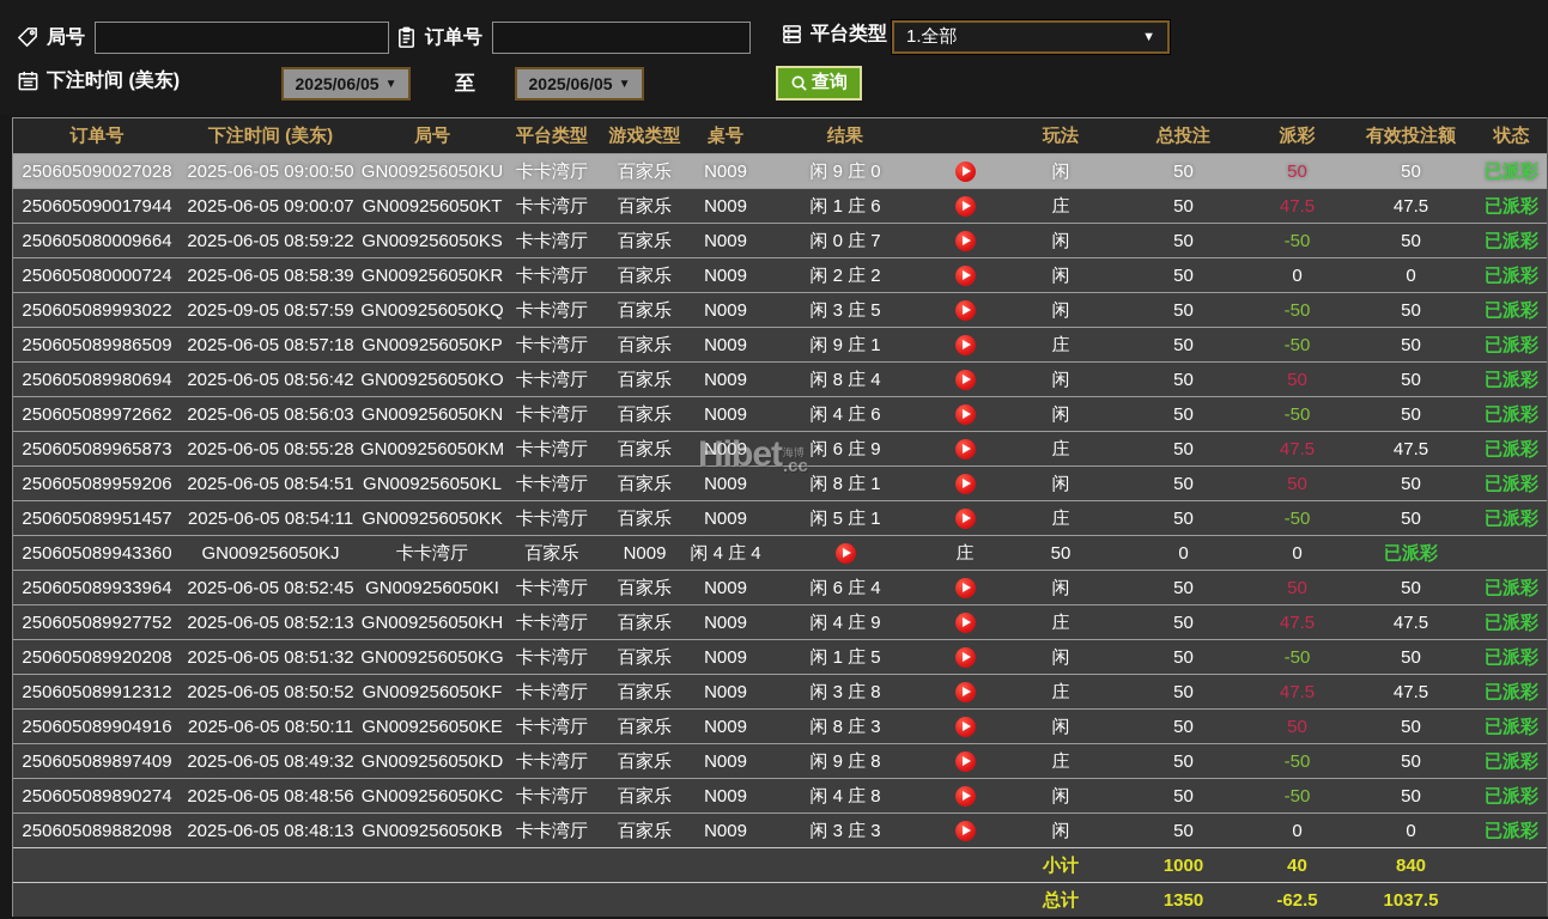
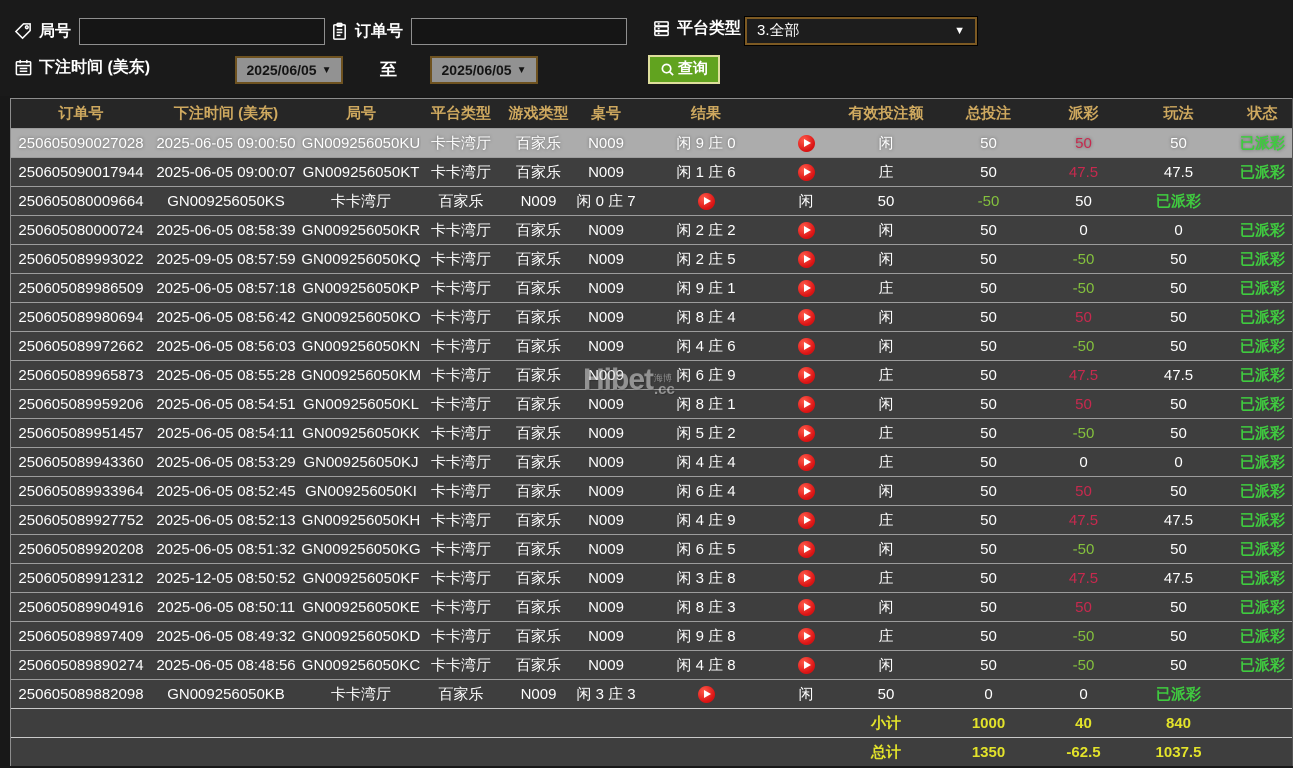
  局号
  订单号
  平台类型
- 1.全部
+ 3.全部
  ▼
  下注时间 (美东)
  2025/06/05
  ▼
  至
  2025/06/05
  ▼
  查询
  订单号
  下注时间 (美东)
  局号
  平台类型
  游戏类型
  桌号
  结果
- 玩法
+ 有效投注额
  总投注
  派彩
- 有效投注额
+ 玩法
  状态
  250605090027028
  2025-06-05 09:00:50
  GN009256050KU
  卡卡湾厅
  百家乐
  N009
  闲 9 庄 0
  闲
  50
  50
  50
  已派彩
  250605090017944
  2025-06-05 09:00:07
  GN009256050KT
  卡卡湾厅
  百家乐
  N009
  闲 1 庄 6
  庄
  50
  47.5
  47.5
  已派彩
  250605080009664
- 2025-06-05 08:59:22
  GN009256050KS
  卡卡湾厅
  百家乐
  N009
  闲 0 庄 7
  闲
  50
  -50
  50
  已派彩
  250605080000724
  2025-06-05 08:58:39
  GN009256050KR
  卡卡湾厅
  百家乐
  N009
  闲 2 庄 2
  闲
  50
  0
  0
  已派彩
  250605089993022
  2025-09-05 08:57:59
  GN009256050KQ
  卡卡湾厅
  百家乐
  N009
- 闲 3 庄 5
+ 闲 2 庄 5
  闲
  50
  -50
  50
  已派彩
  250605089986509
  2025-06-05 08:57:18
  GN009256050KP
  卡卡湾厅
  百家乐
  N009
  闲 9 庄 1
  庄
  50
  -50
  50
  已派彩
  250605089980694
  2025-06-05 08:56:42
  GN009256050KO
  卡卡湾厅
  百家乐
  N009
  闲 8 庄 4
  闲
  50
  50
  50
  已派彩
  250605089972662
  2025-06-05 08:56:03
  GN009256050KN
  卡卡湾厅
  百家乐
  N009
  闲 4 庄 6
  闲
  50
  -50
  50
  已派彩
  250605089965873
  2025-06-05 08:55:28
  GN009256050KM
  卡卡湾厅
  百家乐
  N009
  闲 6 庄 9
  庄
  50
  47.5
  47.5
  已派彩
  250605089959206
  2025-06-05 08:54:51
  GN009256050KL
  卡卡湾厅
  百家乐
  N009
  闲 8 庄 1
  闲
  50
  50
  50
  已派彩
  250605089951457
  2025-06-05 08:54:11
  GN009256050KK
  卡卡湾厅
  百家乐
  N009
- 闲 5 庄 1
+ 闲 5 庄 2
  庄
  50
  -50
  50
  已派彩
  250605089943360
+ 2025-06-05 08:53:29
  GN009256050KJ
  卡卡湾厅
  百家乐
  N009
  闲 4 庄 4
  庄
  50
  0
  0
  已派彩
  250605089933964
  2025-06-05 08:52:45
  GN009256050KI
  卡卡湾厅
  百家乐
  N009
  闲 6 庄 4
  闲
  50
  50
  50
  已派彩
  250605089927752
  2025-06-05 08:52:13
  GN009256050KH
  卡卡湾厅
  百家乐
  N009
  闲 4 庄 9
  庄
  50
  47.5
  47.5
  已派彩
  250605089920208
  2025-06-05 08:51:32
  GN009256050KG
  卡卡湾厅
  百家乐
  N009
- 闲 1 庄 5
+ 闲 6 庄 5
  闲
  50
  -50
  50
  已派彩
  250605089912312
- 2025-06-05 08:50:52
+ 2025-12-05 08:50:52
  GN009256050KF
  卡卡湾厅
  百家乐
  N009
  闲 3 庄 8
  庄
  50
  47.5
  47.5
  已派彩
  250605089904916
  2025-06-05 08:50:11
  GN009256050KE
  卡卡湾厅
  百家乐
  N009
  闲 8 庄 3
  闲
  50
  50
  50
  已派彩
  250605089897409
  2025-06-05 08:49:32
  GN009256050KD
  卡卡湾厅
  百家乐
  N009
  闲 9 庄 8
  庄
  50
  -50
  50
  已派彩
  250605089890274
  2025-06-05 08:48:56
  GN009256050KC
  卡卡湾厅
  百家乐
  N009
  闲 4 庄 8
  闲
  50
  -50
  50
  已派彩
  250605089882098
- 2025-06-05 08:48:13
  GN009256050KB
  卡卡湾厅
  百家乐
  N009
  闲 3 庄 3
  闲
  50
  0
  0
  已派彩
  小计
  1000
  40
  840
  总计
  1350
  -62.5
  1037.5
  Hibet
  海博
  .cc
